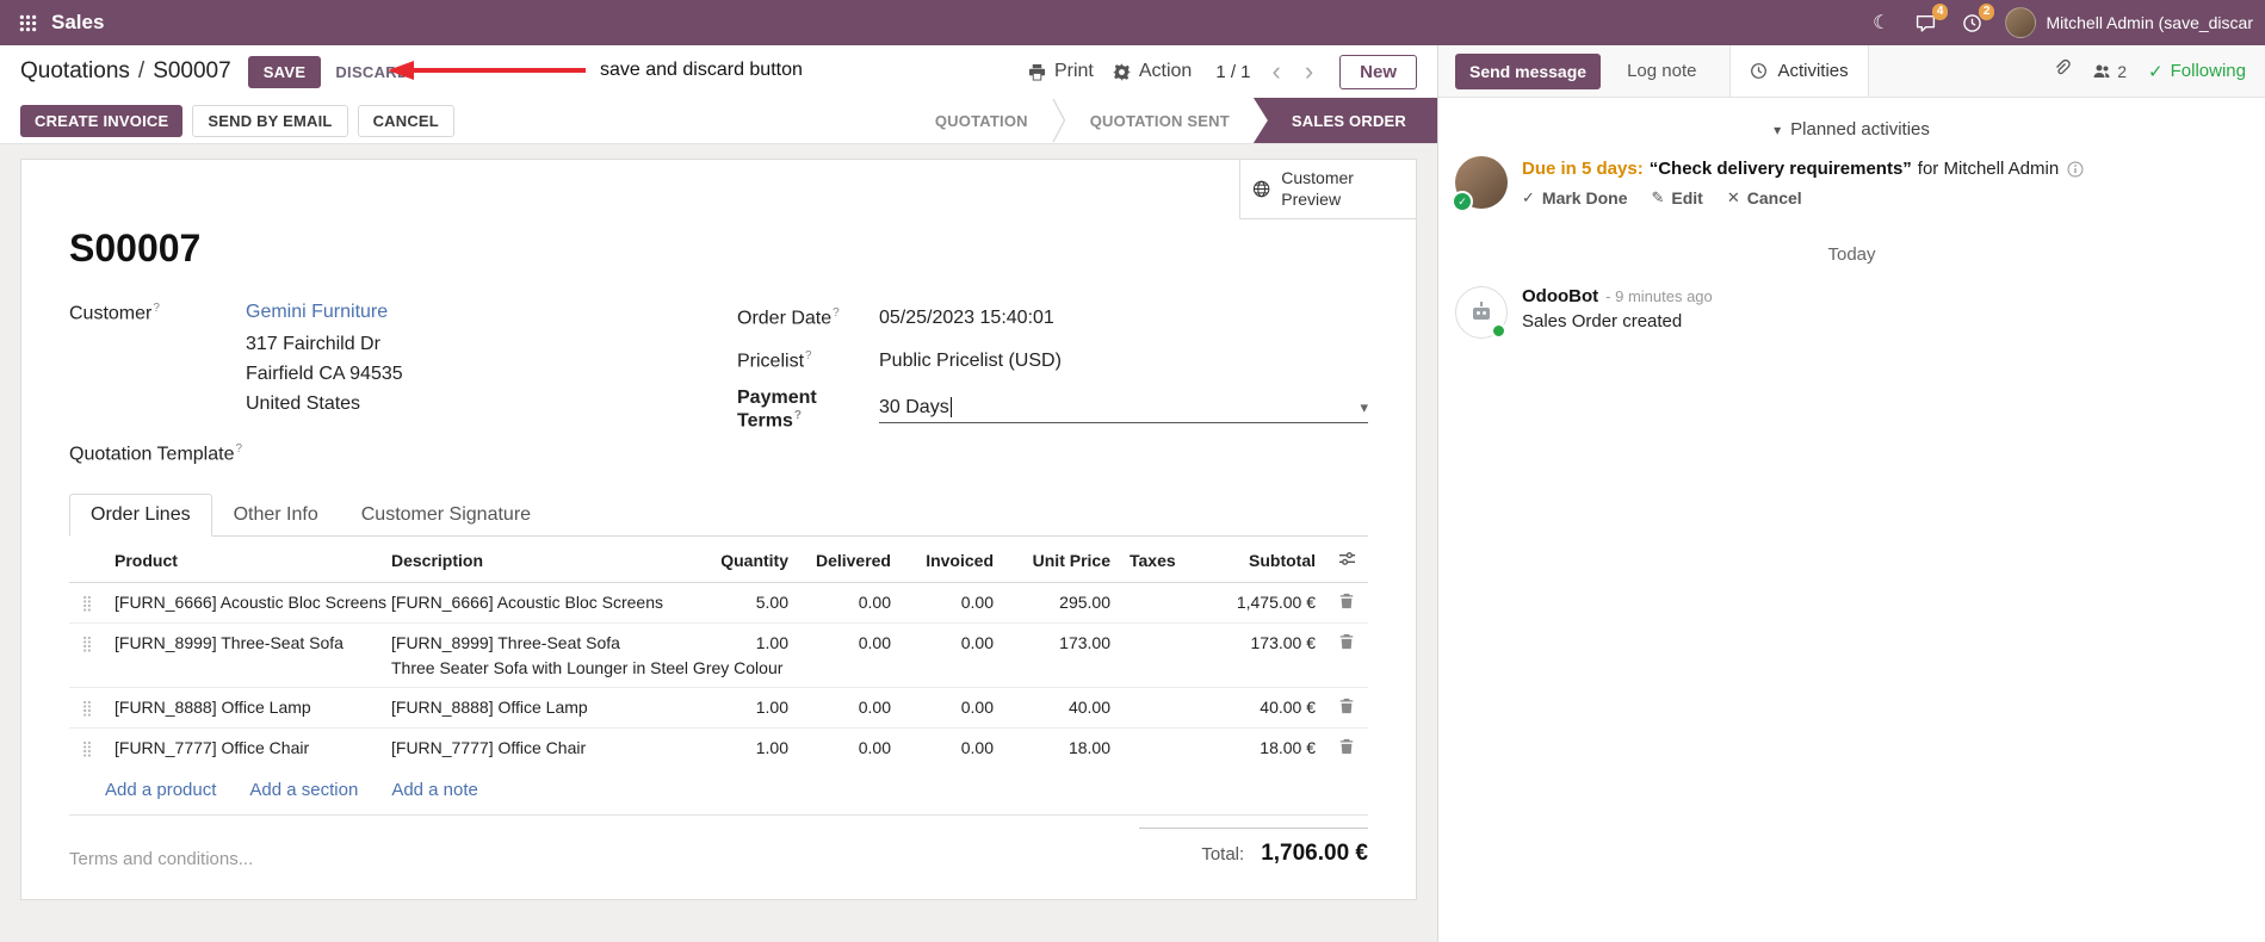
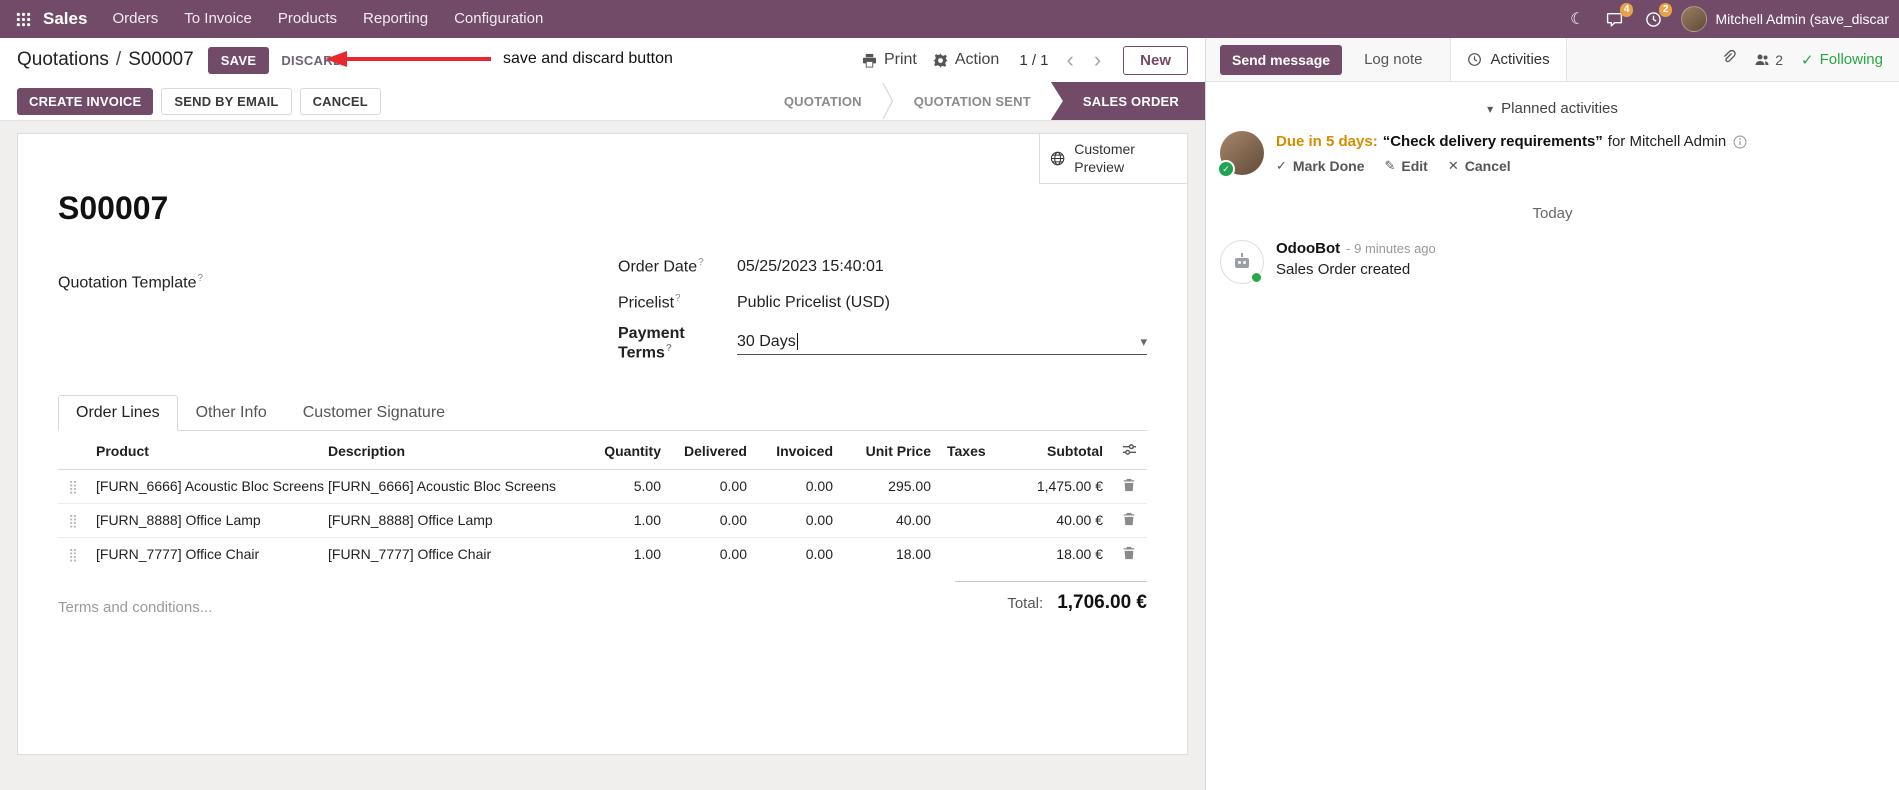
  Sales
+ Orders
+ To Invoice
+ Products
+ Reporting
+ Configuration
  ☾
  4
  2
  Mitchell Admin (save_discar
  Quotations
  /
  S00007
  SAVE
  DISCA
  save and discard button
  Print
  Action
  1 / 1
  ‹
  ›
  New
  CREATE INVOICE
  SEND BY EMAIL
  CANCEL
  QUOTATION
  QUOTATION SENT
  SALES ORDER
  Customer Preview
  S00007
- Customer?
- Gemini Furniture
- 317 Fairchild Dr
- Fairfield CA 94535
- United States
  Quotation Template?
  Order Date?
  05/25/2023 15:40:01
  Pricelist?
  Public Pricelist (USD)
  Payment Terms?
  30 Days
  ▾
  Order Lines
  Other Info
  Customer Signature
  	Product	Description	Quantity	Delivered	Invoiced	Unit Price	Taxes	Subtotal
  ⣿	[FURN_6666] Acoustic Bloc Screens	[FURN_6666] Acoustic Bloc Screens	5.00	0.00	0.00	295.00		1,475.00 €
- ⣿	[FURN_8999] Three-Seat Sofa	[FURN_8999] Three-Seat Sofa Three Seater Sofa with Lounger in Steel Grey Colour	1.00	0.00	0.00	173.00		173.00 €
  ⣿	[FURN_8888] Office Lamp	[FURN_8888] Office Lamp	1.00	0.00	0.00	40.00		40.00 €
  ⣿	[FURN_7777] Office Chair	[FURN_7777] Office Chair	1.00	0.00	0.00	18.00		18.00 €
- Add a product
- Add a section
- Add a note
  Terms and conditions...
  Total:
  1,706.00 €
  Send message
  Log note
  Activities
  2
  ✓
  Following
  ▾ Planned activities
  ✓
  Due in 5 days:
  “Check delivery requirements”
  for Mitchell Admin
  ✓
  Mark Done
  ✎
  Edit
  ✕
  Cancel
  Today
  OdooBot - 9 minutes ago
  Sales Order created
